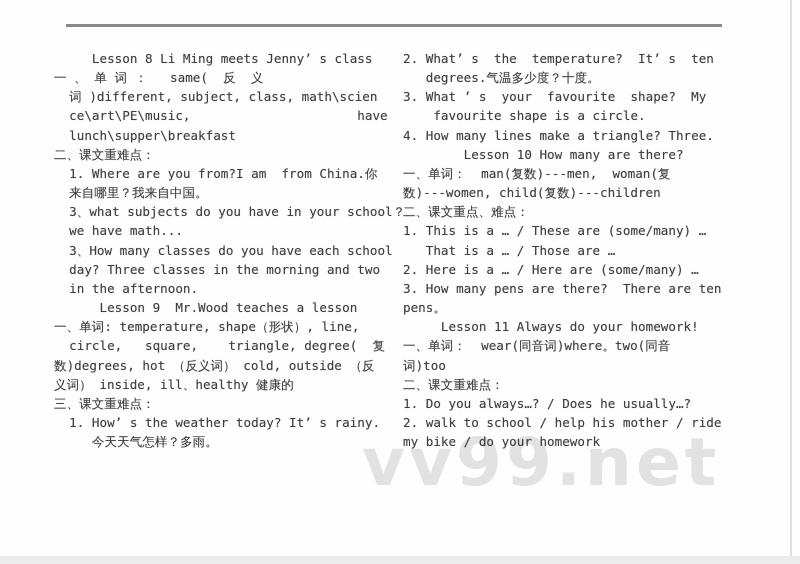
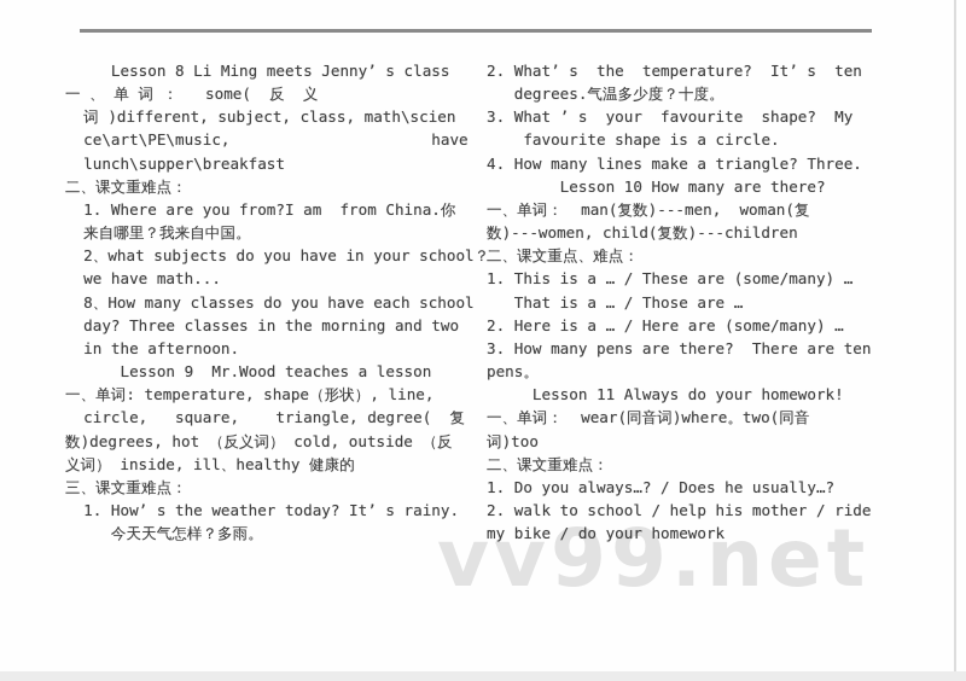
  vv99.net
  Lesson 8 Li Ming meets Jenny’ s class
- 一 、 单 词 ： same( 反 义
+ 一 、 单 词 ： some( 反 义
  词 )different, subject, class, math\scien
  ce\art\PE\music, have
  lunch\supper\breakfast
  二、课文重难点：
  1. Where are you from?I am from China.你
  来自哪里？我来自中国。
- 3、what subjects do you have in your school？
+ 2、what subjects do you have in your school？
  we have math...
- 3、How many classes do you have each school
+ 8、How many classes do you have each school
  day? Three classes in the morning and two
  in the afternoon.
  Lesson 9 Mr.Wood teaches a lesson
  一、单词: temperature, shape（形状）, line,
  circle, square, triangle, degree( 复
  数)degrees, hot （反义词） cold, outside （反
  义词） inside, ill、healthy 健康的
  三、课文重难点：
  1. How’ s the weather today? It’ s rainy.
  今天天气怎样？多雨。
  2. What’ s the temperature? It’ s ten
  degrees.气温多少度？十度。
  3. What ’ s your favourite shape? My
  favourite shape is a circle.
  4. How many lines make a triangle? Three.
  Lesson 10 How many are there?
  一、单词： man(复数)---men, woman(复
  数)---women, child(复数)---children
  二、课文重点、难点：
  1. This is a … / These are (some/many) …
  That is a … / Those are …
  2. Here is a … / Here are (some/many) …
  3. How many pens are there? There are ten
  pens。
  Lesson 11 Always do your homework!
  一、单词： wear(同音词)where。two(同音
  词)too
  二、课文重难点：
  1. Do you always…? / Does he usually…?
  2. walk to school / help his mother / ride
  my bike / do your homework
